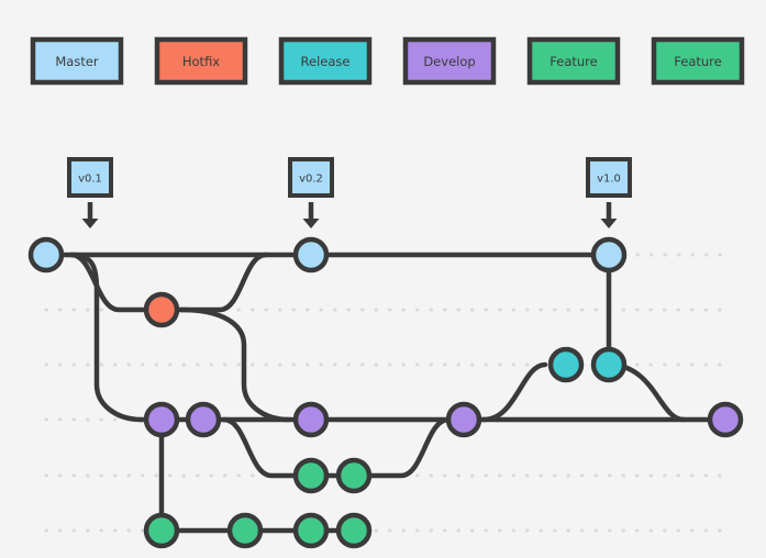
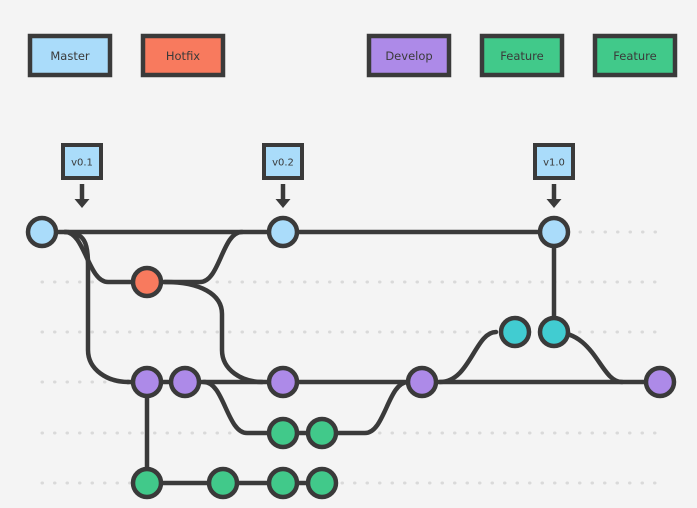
  Master
  Hotfix
- Release
  Develop
  Feature
  Feature
  v0.1
  v0.2
  v1.0
